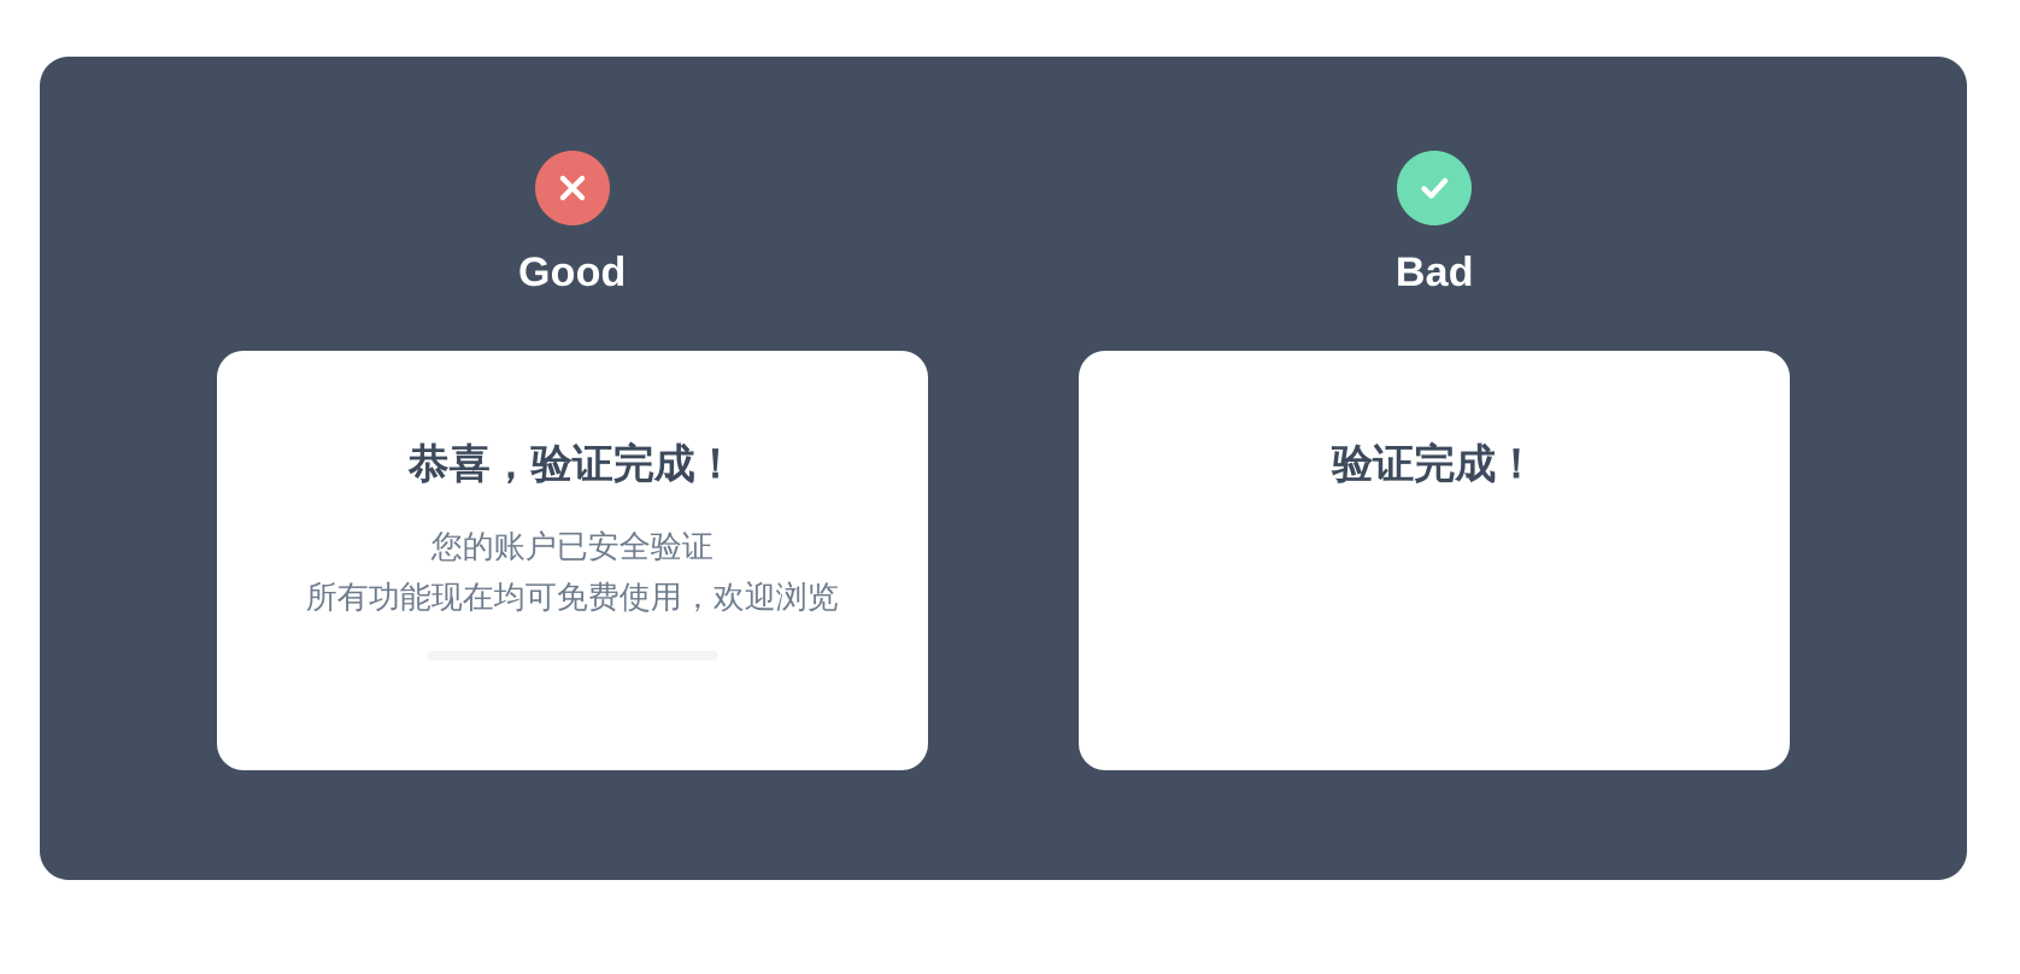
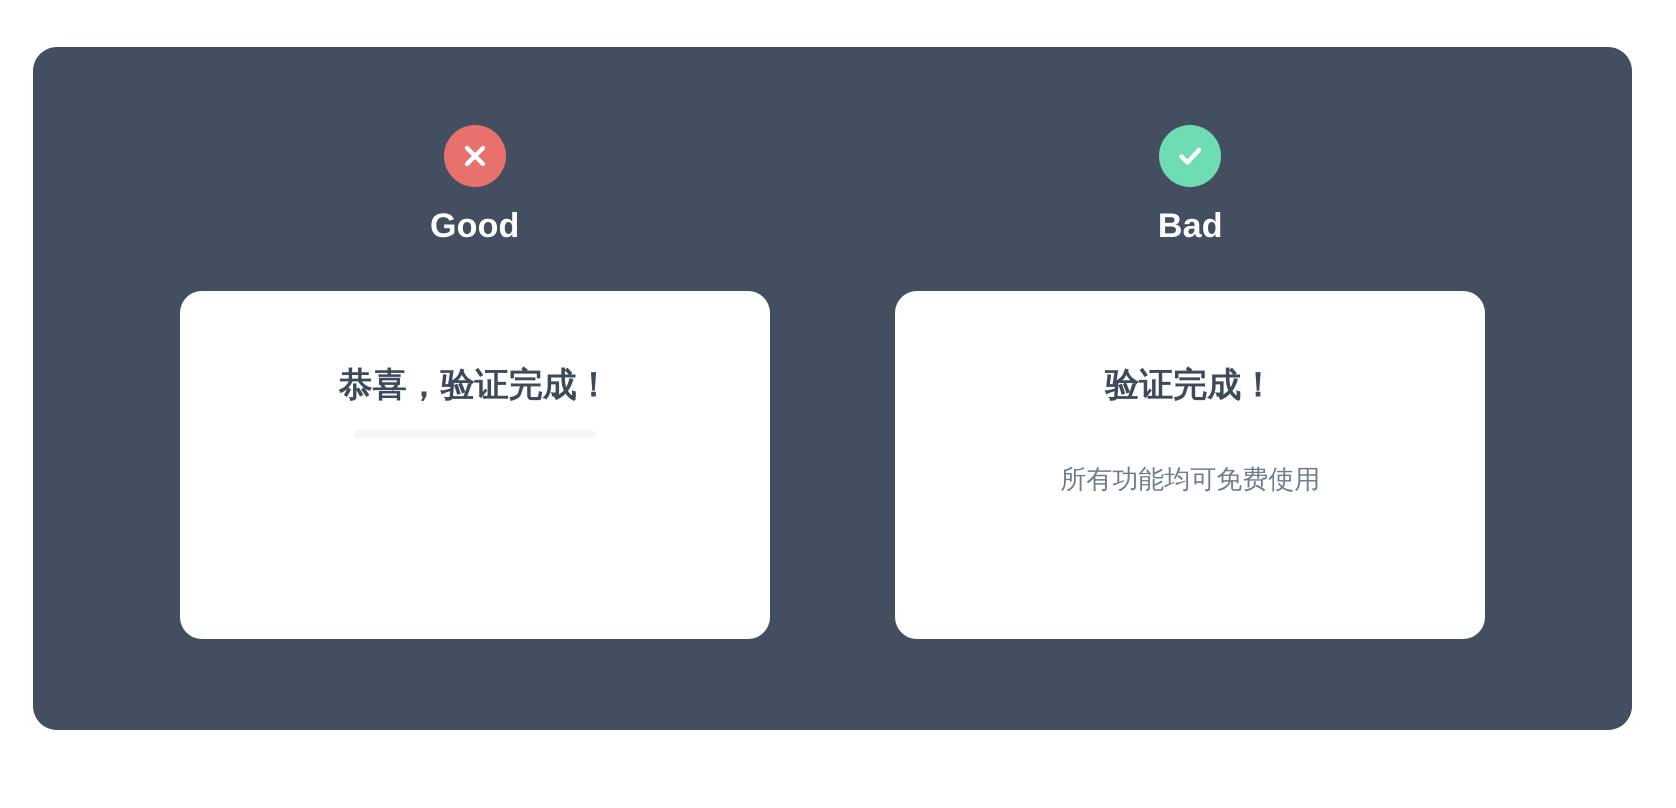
  Good
  恭喜，验证完成！
- 您的账户已安全验证
- 所有功能现在均可免费使用，欢迎浏览
  Bad
  验证完成！
+ 所有功能均可免费使用
